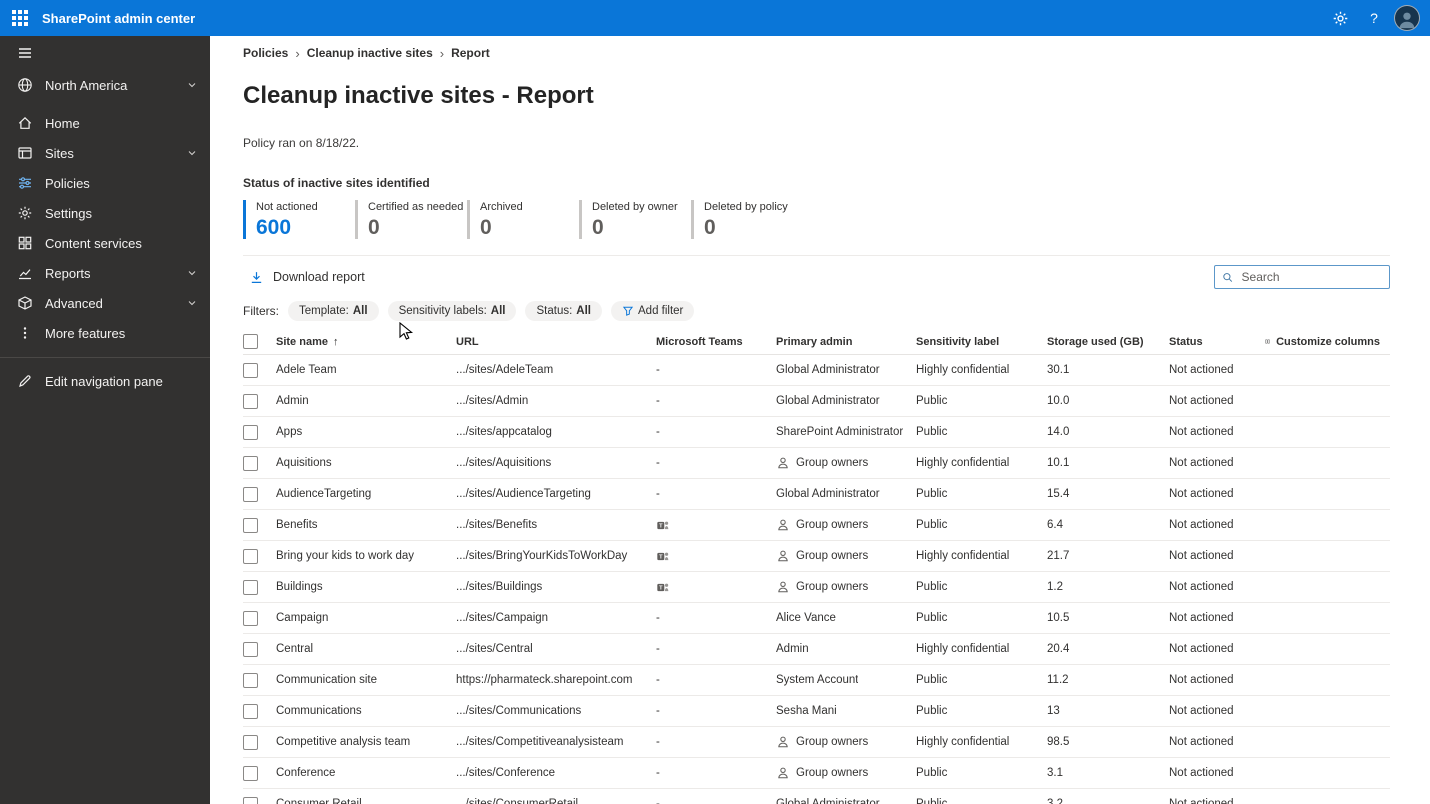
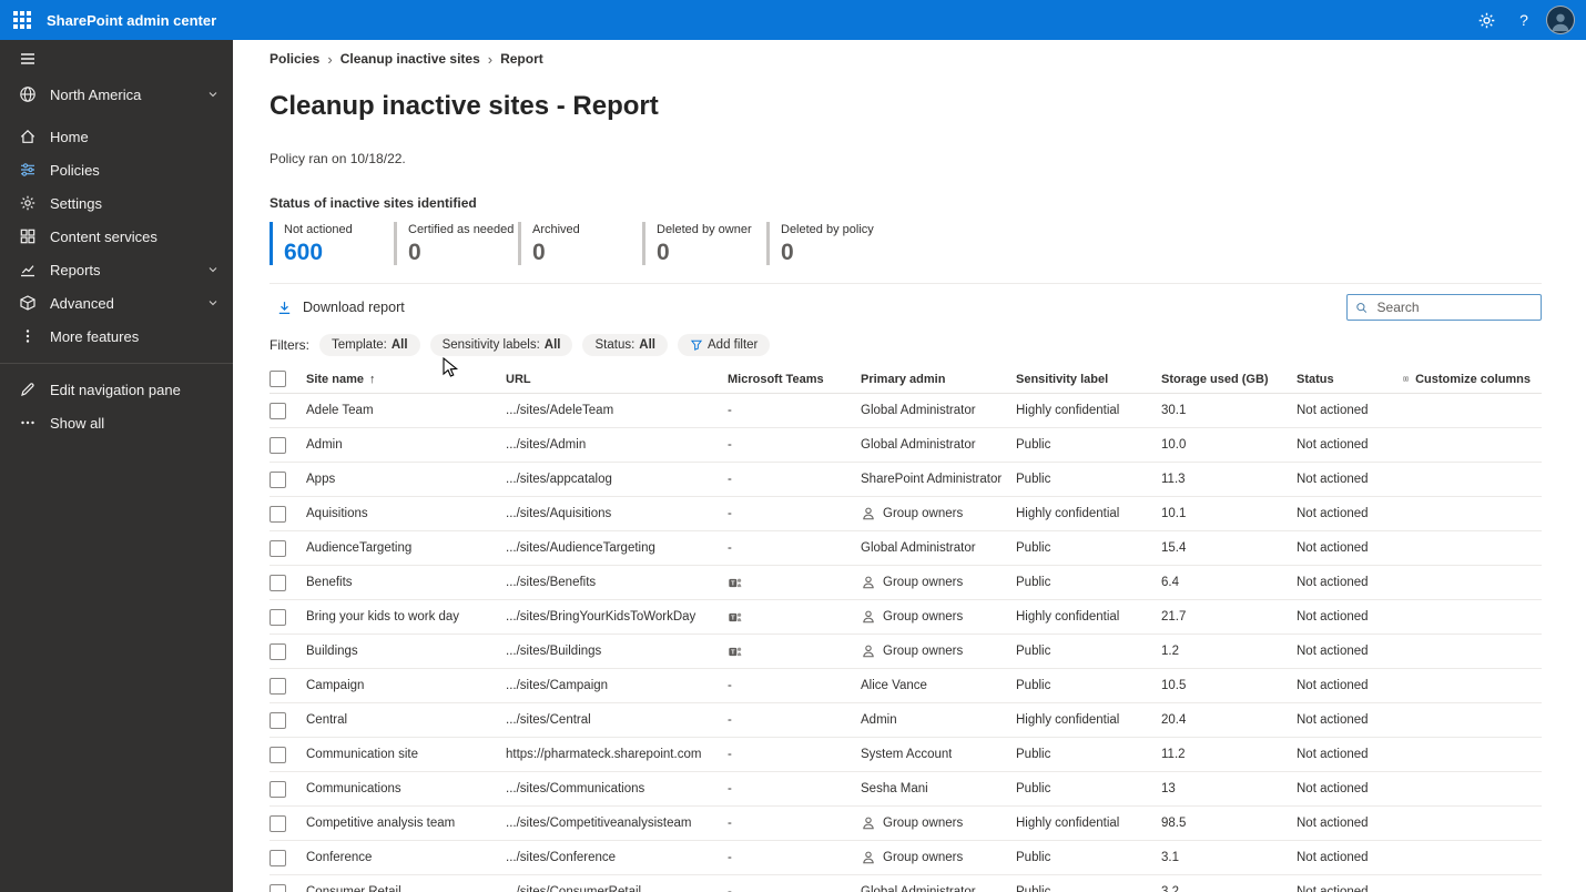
  SharePoint admin center
  ?
  North America
  Home
- Sites
  Policies
  Settings
  Content services
  Reports
  Advanced
  More features
  Edit navigation pane
+ Show all
  Policies
  ›
  Cleanup inactive sites
  ›
  Report
  Cleanup inactive sites - Report
- Policy ran on 8/18/22.
+ Policy ran on 10/18/22.
  Status of inactive sites identified
  Not actioned
  600
  Certified as needed
  0
  Archived
  0
  Deleted by owner
  0
  Deleted by policy
  0
  Download report
  Search
  Filters:
  Template:
  All
  Sensitivity labels:
  All
  Status:
  All
  Add filter
  Site name
  ↑
  URL
  Microsoft Teams
  Primary admin
  Sensitivity label
  Storage used (GB)
  Status
  Customize columns
  Adele Team
  .../sites/AdeleTeam
  -
  Global Administrator
  Highly confidential
  30.1
  Not actioned
  Admin
  .../sites/Admin
  -
  Global Administrator
  Public
  10.0
  Not actioned
  Apps
  .../sites/appcatalog
  -
  SharePoint Administrator
  Public
- 14.0
+ 11.3
  Not actioned
  Aquisitions
  .../sites/Aquisitions
  -
  Group owners
  Highly confidential
  10.1
  Not actioned
  AudienceTargeting
  .../sites/AudienceTargeting
  -
  Global Administrator
  Public
  15.4
  Not actioned
  Benefits
  .../sites/Benefits
  Group owners
  Public
  6.4
  Not actioned
  Bring your kids to work day
  .../sites/BringYourKidsToWorkDay
  Group owners
  Highly confidential
  21.7
  Not actioned
  Buildings
  .../sites/Buildings
  Group owners
  Public
  1.2
  Not actioned
  Campaign
  .../sites/Campaign
  -
  Alice Vance
  Public
  10.5
  Not actioned
  Central
  .../sites/Central
  -
  Admin
  Highly confidential
  20.4
  Not actioned
  Communication site
  https://pharmateck.sharepoint.com
  -
  System Account
  Public
  11.2
  Not actioned
  Communications
  .../sites/Communications
  -
  Sesha Mani
  Public
  13
  Not actioned
  Competitive analysis team
  .../sites/Competitiveanalysisteam
  -
  Group owners
  Highly confidential
  98.5
  Not actioned
  Conference
  .../sites/Conference
  -
  Group owners
  Public
  3.1
  Not actioned
